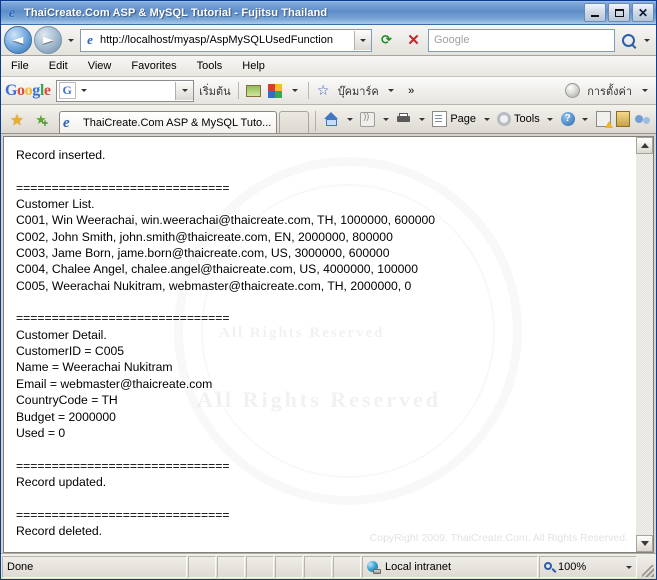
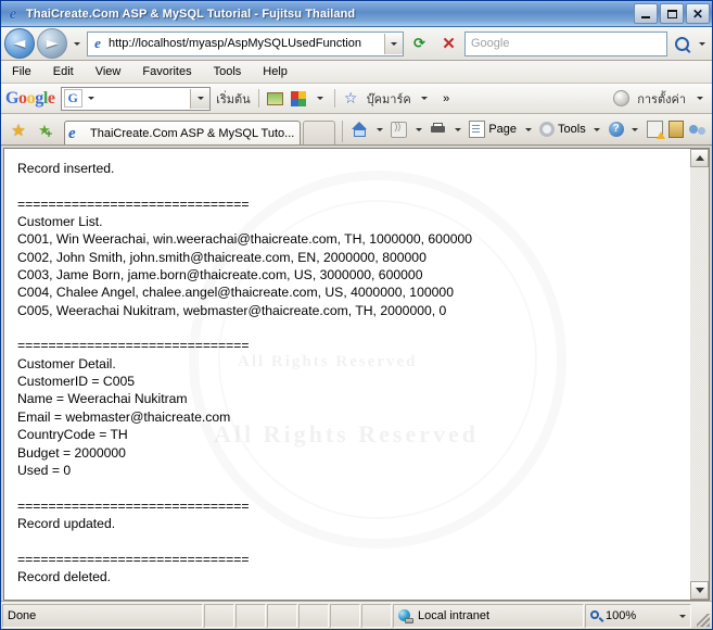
  e
  ThaiCreate.Com ASP & MySQL Tutorial - Fujitsu Thailand
  ✕
  ◄
  ►
  e
  http://localhost/myasp/AspMySQLUsedFunction
  ⟳
  ✕
  Google
  File
  Edit
  View
  Favorites
  Tools
  Help
  Google
  G
  เริ่มต้น
  ☆
  บุ๊คมาร์ค
  »
  การตั้งค่า
  ★
  ★
  e
  ThaiCreate.Com ASP & MySQL Tuto...
  Page
  Tools
  ?
  All Rights Reserved
  Record inserted.
  ==============================
  Customer List.
  C001, Win Weerachai, win.weerachai@thaicreate.com, TH, 1000000, 600000
  C002, John Smith, john.smith@thaicreate.com, EN, 2000000, 800000
  C003, Jame Born, jame.born@thaicreate.com, US, 3000000, 600000
  C004, Chalee Angel, chalee.angel@thaicreate.com, US, 4000000, 100000
  C005, Weerachai Nukitram, webmaster@thaicreate.com, TH, 2000000, 0
  ==============================
  Customer Detail.
  CustomerID = C005
  Name = Weerachai Nukitram
  Email = webmaster@thaicreate.com
  CountryCode = TH
  Budget = 2000000
  Used = 0
  ==============================
  Record updated.
  ==============================
  Record deleted.
- CopyRight 2009. ThaiCreate.Com. All Rights Reserved.
  Done
  Local intranet
  100%
